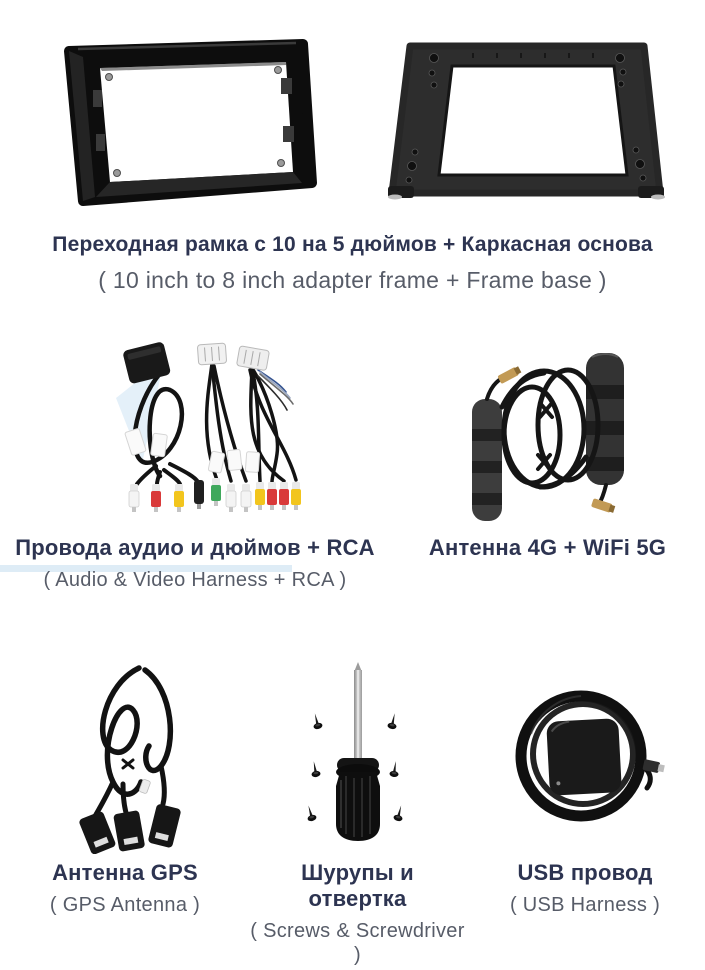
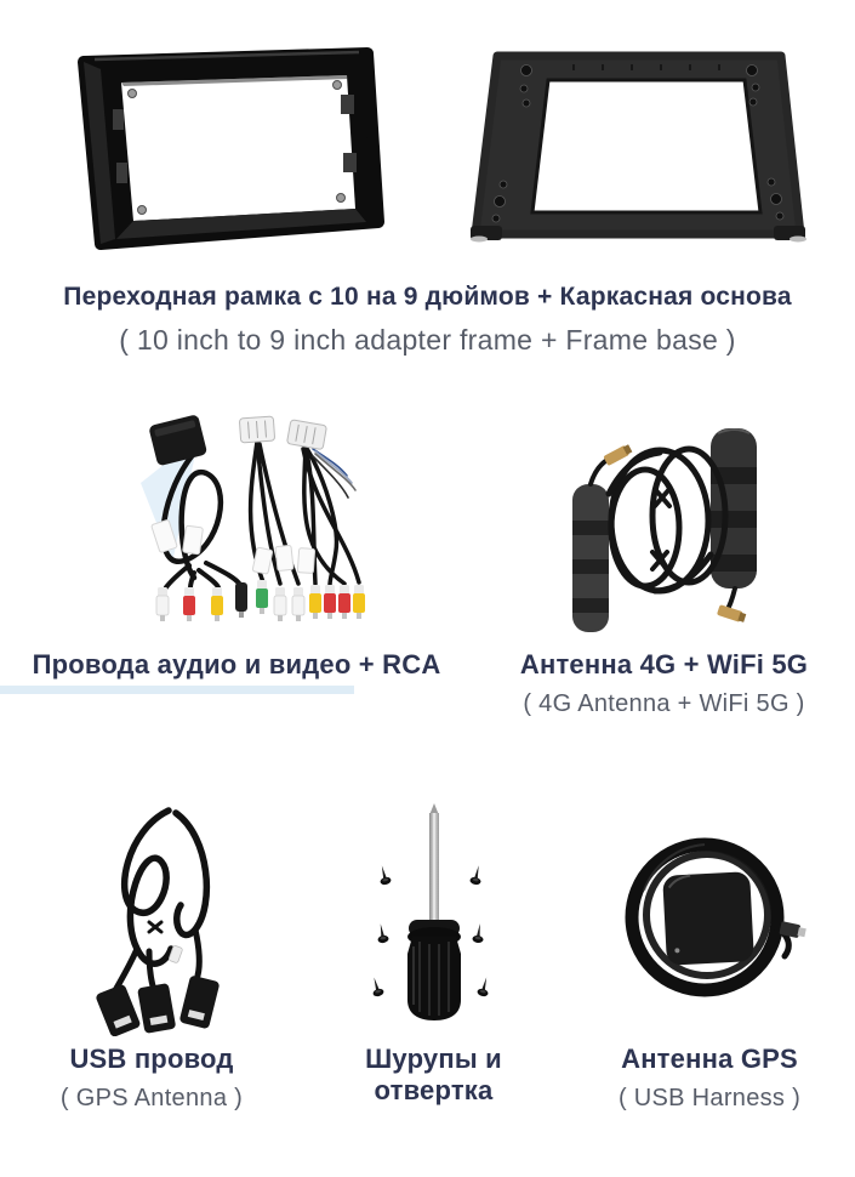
- Переходная рамка с 10 на 5 дюймов + Каркасная основа
+ Переходная рамка с 10 на 9 дюймов + Каркасная основа
- ( 10 inch to 8 inch adapter frame + Frame base )
+ ( 10 inch to 9 inch adapter frame + Frame base )
- Провода аудио и дюймов + RCA
+ Провода аудио и видео + RCA
- ( Audio & Video Harness + RCA )
  Антенна 4G + WiFi 5G
+ ( 4G Antenna + WiFi 5G )
- Антенна GPS
+ USB провод
  ( GPS Antenna )
  Шурупы и отвертка
- ( Screws & Screwdriver )
- USB провод
+ Антенна GPS
  ( USB Harness )
